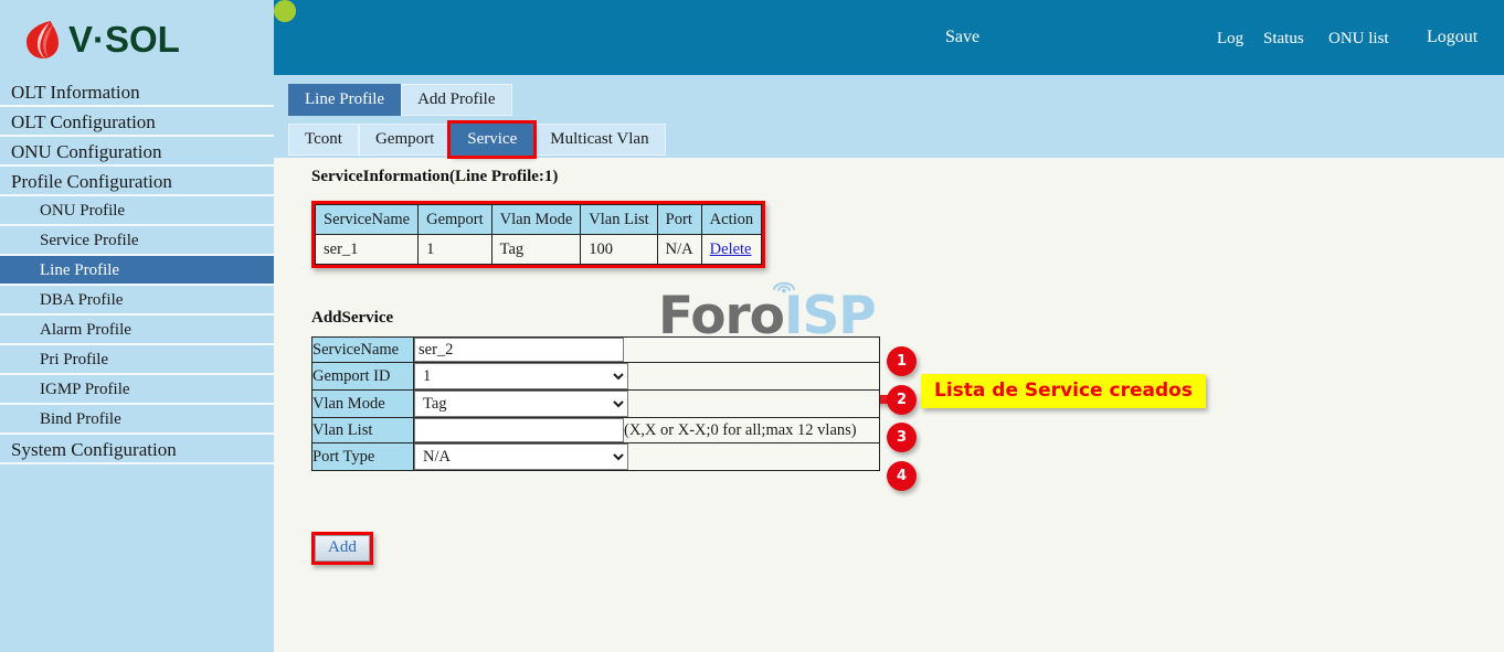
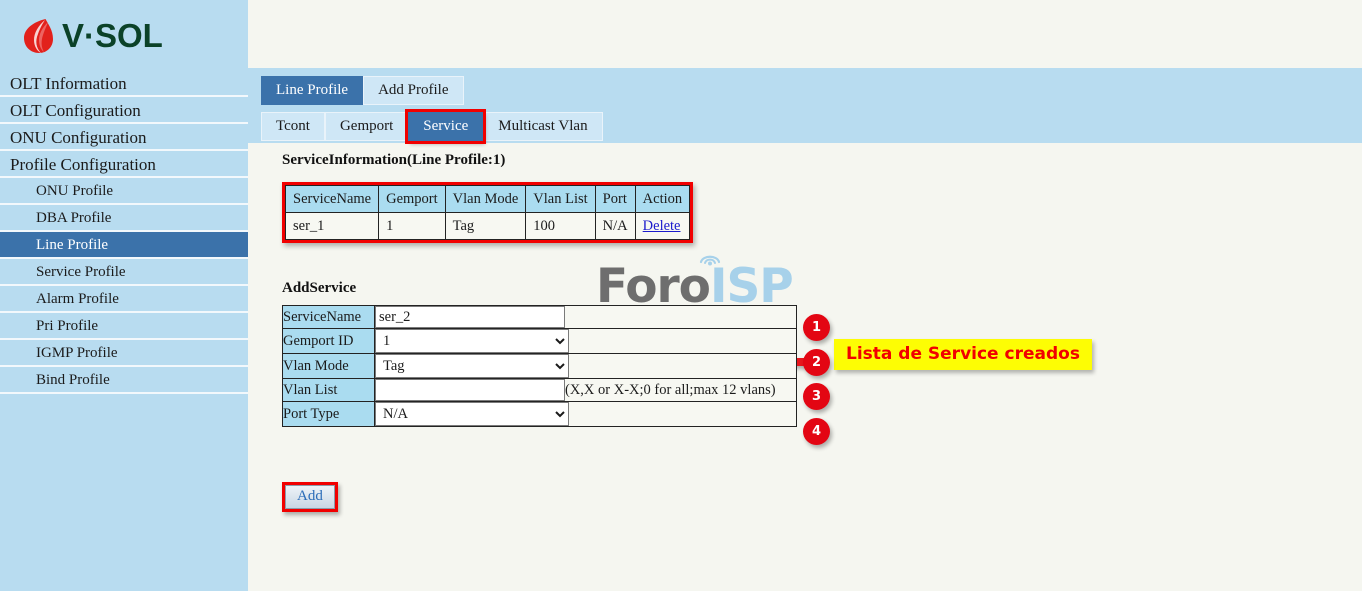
  V·SOL
  OLT Information
  OLT Configuration
  ONU Configuration
  Profile Configuration
  ONU Profile
- Service Profile
+ DBA Profile
  Line Profile
- DBA Profile
+ Service Profile
  Alarm Profile
  Pri Profile
  IGMP Profile
  Bind Profile
- System Configuration
- Save
- Log
- Status
- ONU list
- Logout
  Line Profile
  Add Profile
  Tcont
  Gemport
  Service
  Multicast Vlan
  ForoISP
  ServiceInformation(Line Profile:1)
  ServiceName	Gemport	Vlan Mode	Vlan List	Port	Action
  ser_1	1	Tag	100	N/A	Delete
  Lista de Service creados
  AddService
  ServiceName	ser_2
  Gemport ID	1
  Vlan Mode	Tag
  Vlan List	(X,X or X-X;0 for all;max 12 vlans)
  Port Type	N/A
  1
  2
  3
  4
  Add
